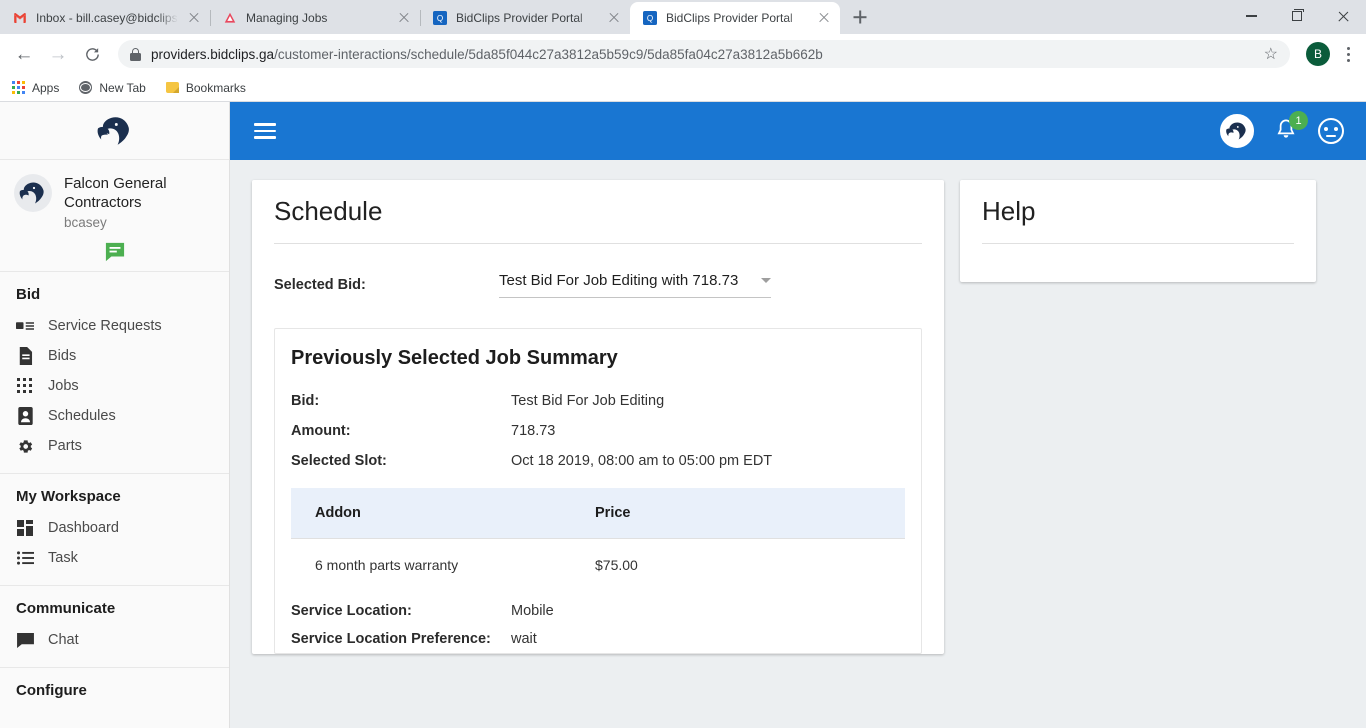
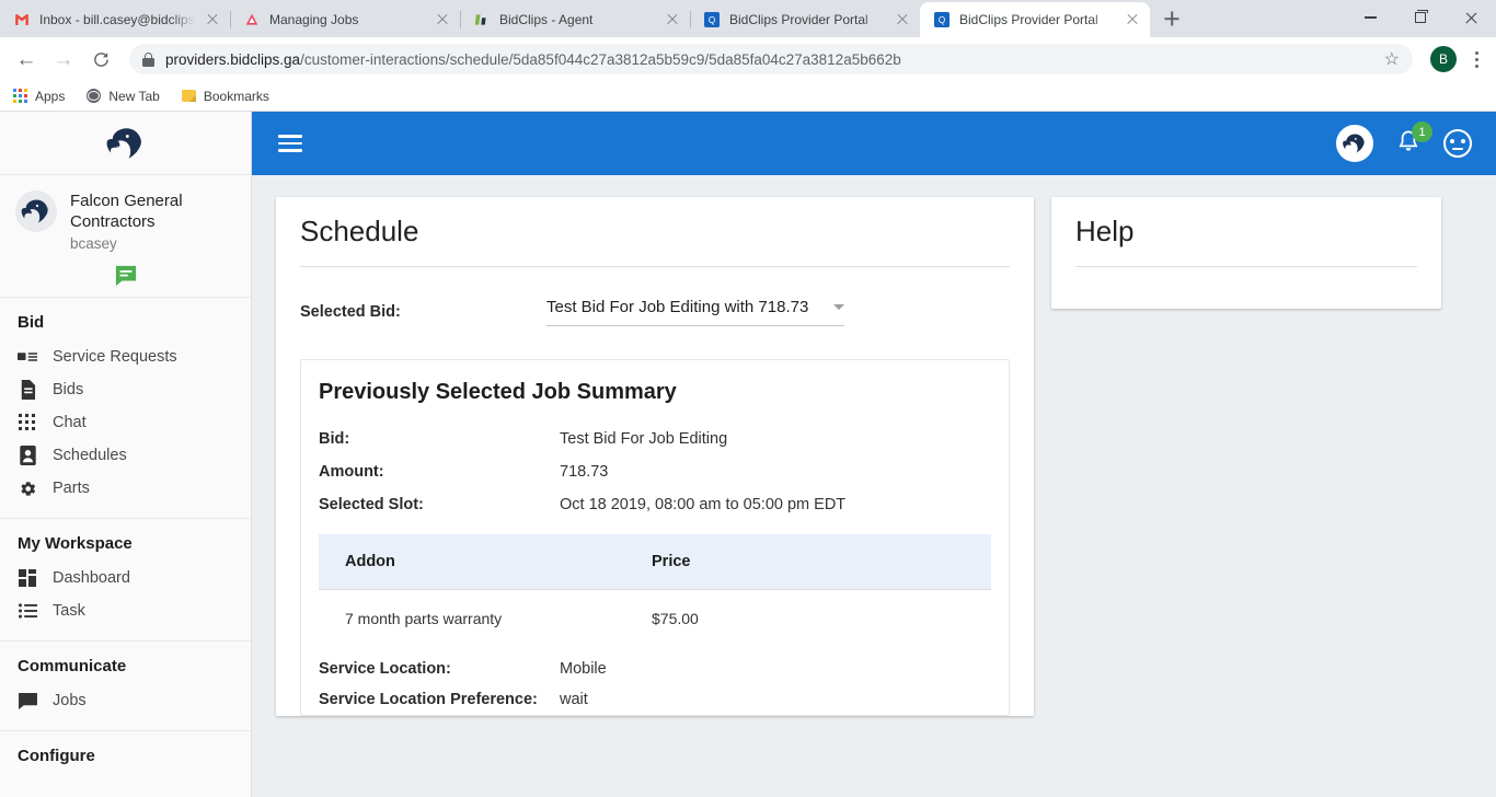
  Inbox - bill.casey@bidclips
  Managing Jobs
+ BidClips - Agent
  Q
  BidClips Provider Portal
  Q
  BidClips Provider Portal
  ←
  →
  providers.bidclips.ga/customer-interactions/schedule/5da85f044c27a3812a5b59c9/5da85fa04c27a3812a5b662b
  ☆
  B
  Apps
  New Tab
  Bookmarks
  Falcon General Contractors
  bcasey
  Bid
  Service Requests
  Bids
- Jobs
+ Chat
  Schedules
  Parts
  My Workspace
  Dashboard
  Task
  Communicate
- Chat
+ Jobs
  Configure
  1
  Schedule
  Selected Bid:
  Test Bid For Job Editing with 718.73
  Previously Selected Job Summary
  Bid:
  Test Bid For Job Editing
  Amount:
  718.73
  Selected Slot:
  Oct 18 2019, 08:00 am to 05:00 pm EDT
  Addon	Price
- 6 month parts warranty	$75.00
+ 7 month parts warranty	$75.00
  Service Location:
  Mobile
  Service Location Preference:
  wait
  Help
